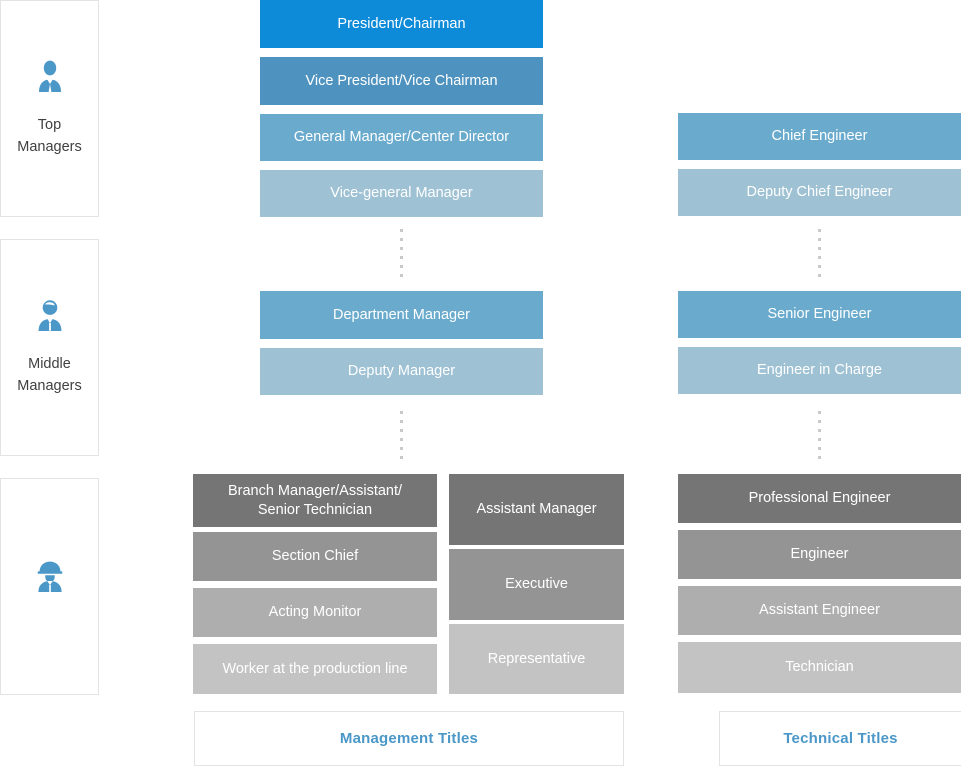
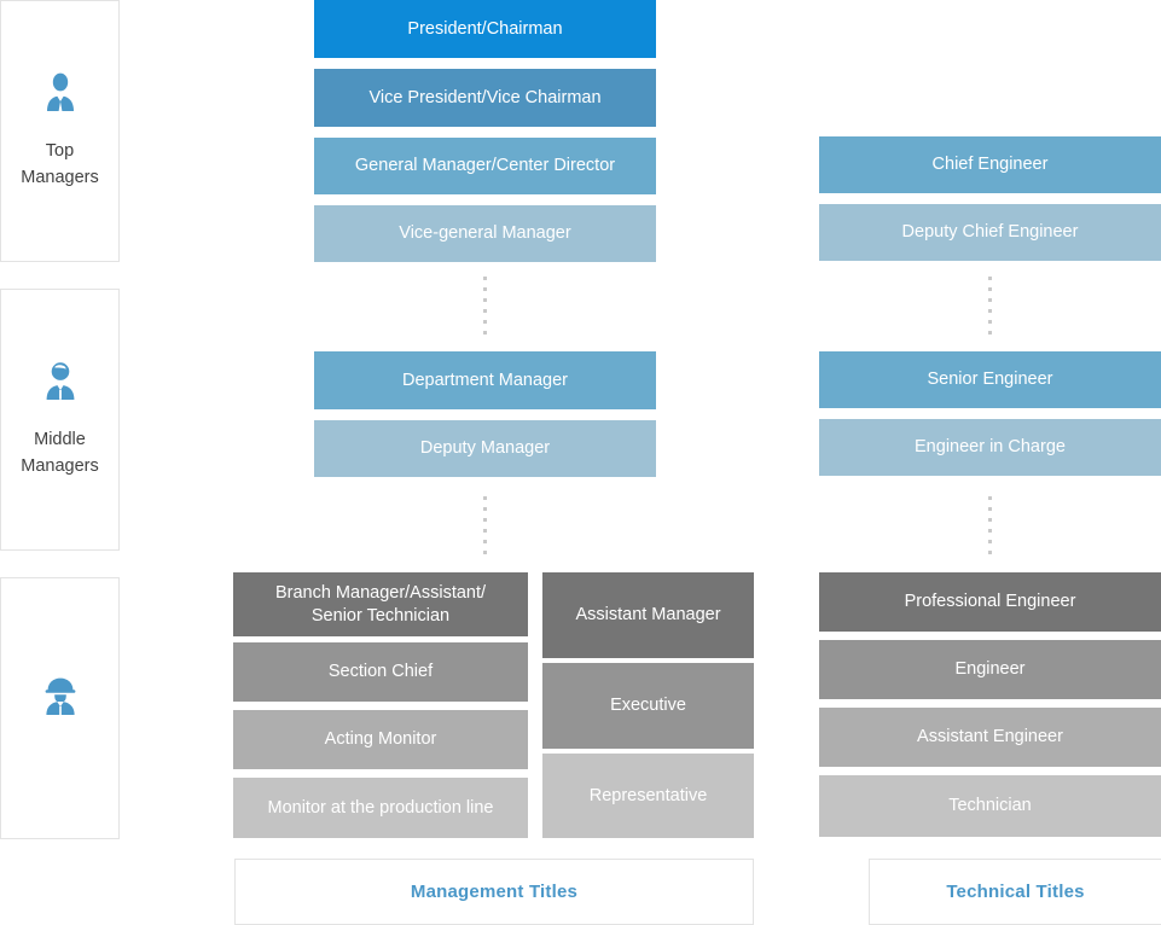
  Top
  Managers
  Middle
  Managers
  President/Chairman
  Vice President/Vice Chairman
  General Manager/Center Director
  Vice-general Manager
  Chief Engineer
  Deputy Chief Engineer
  Department Manager
  Deputy Manager
  Senior Engineer
  Engineer in Charge
  Branch Manager/Assistant/
  Senior Technician
  Section Chief
  Acting Monitor
- Worker at the production line
+ Monitor at the production line
  Assistant Manager
  Executive
  Representative
  Professional Engineer
  Engineer
  Assistant Engineer
  Technician
  Management Titles
  Technical Titles
